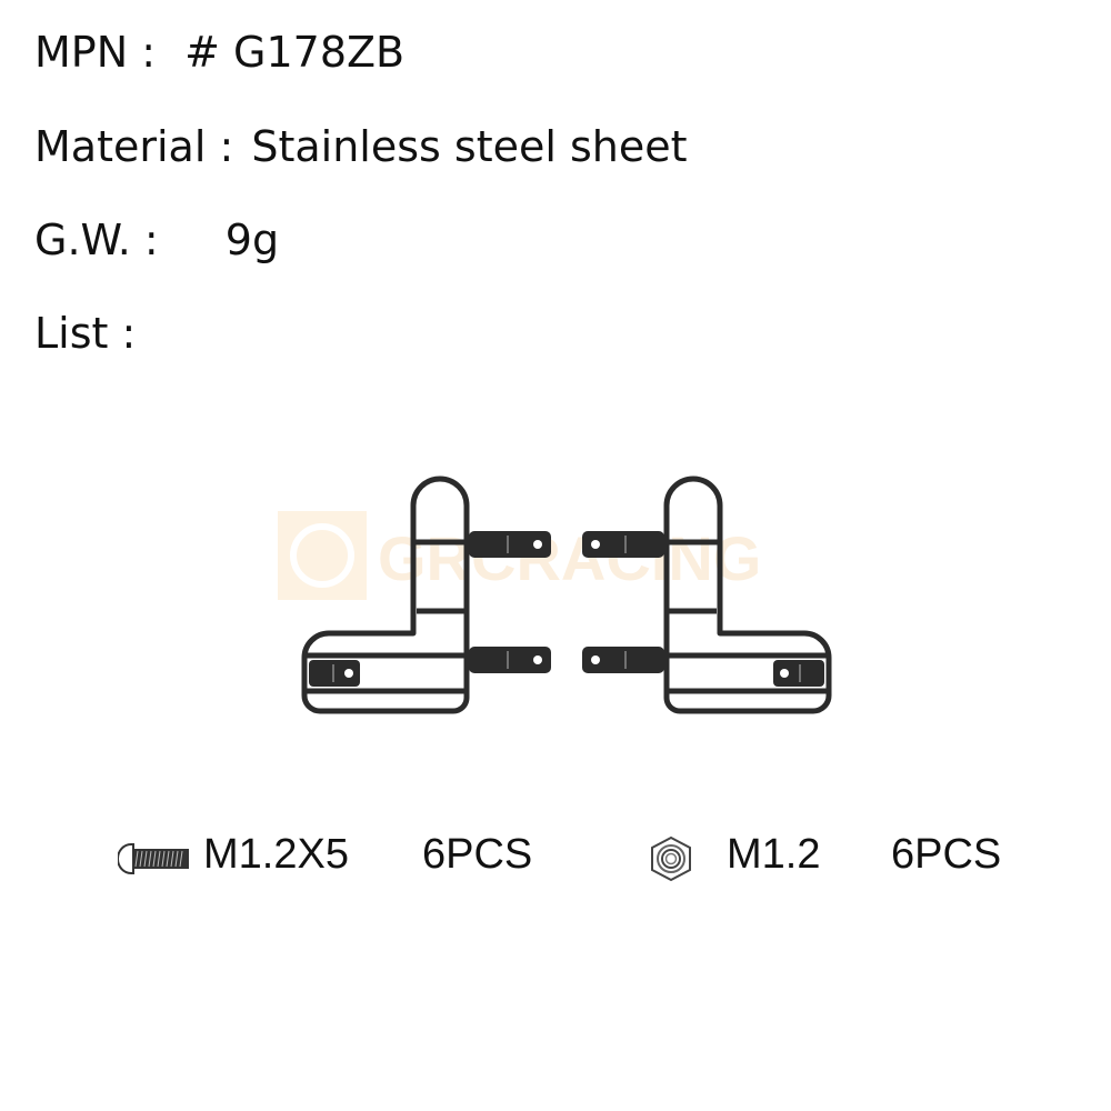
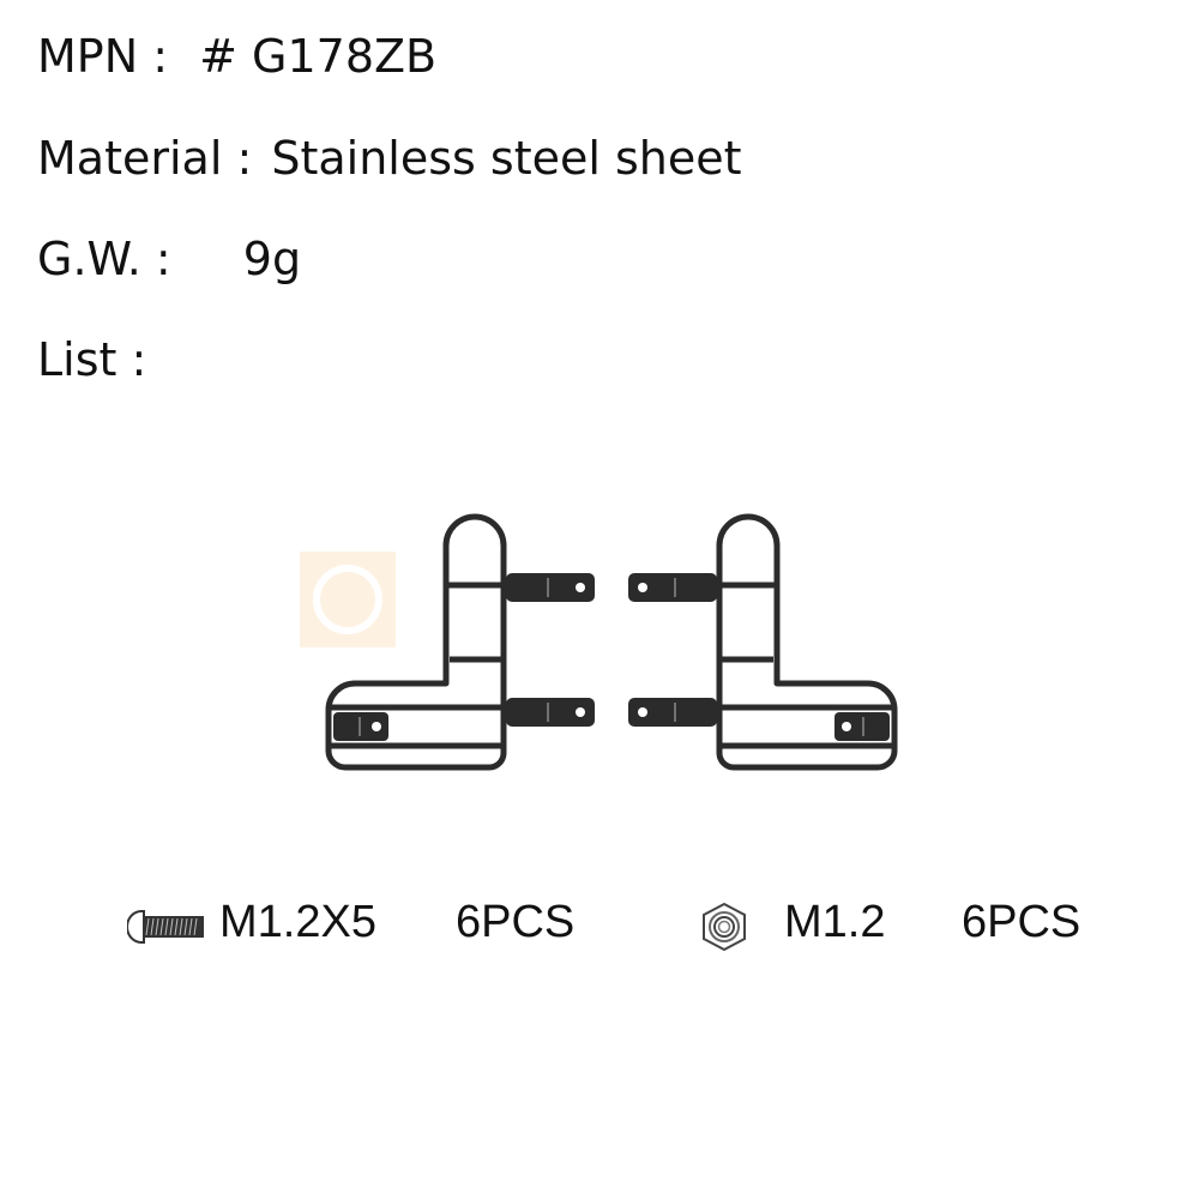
  MPN : # G178ZB
  Material : Stainless steel sheet
  G.W. : 9g
  List :
- GRCRACING
  M1.2X5
  6PCS
  M1.2
  6PCS
